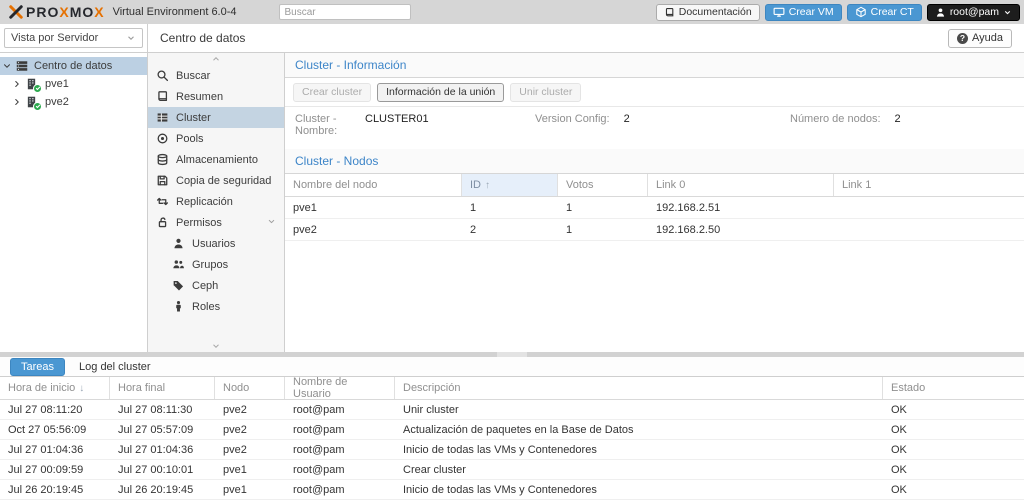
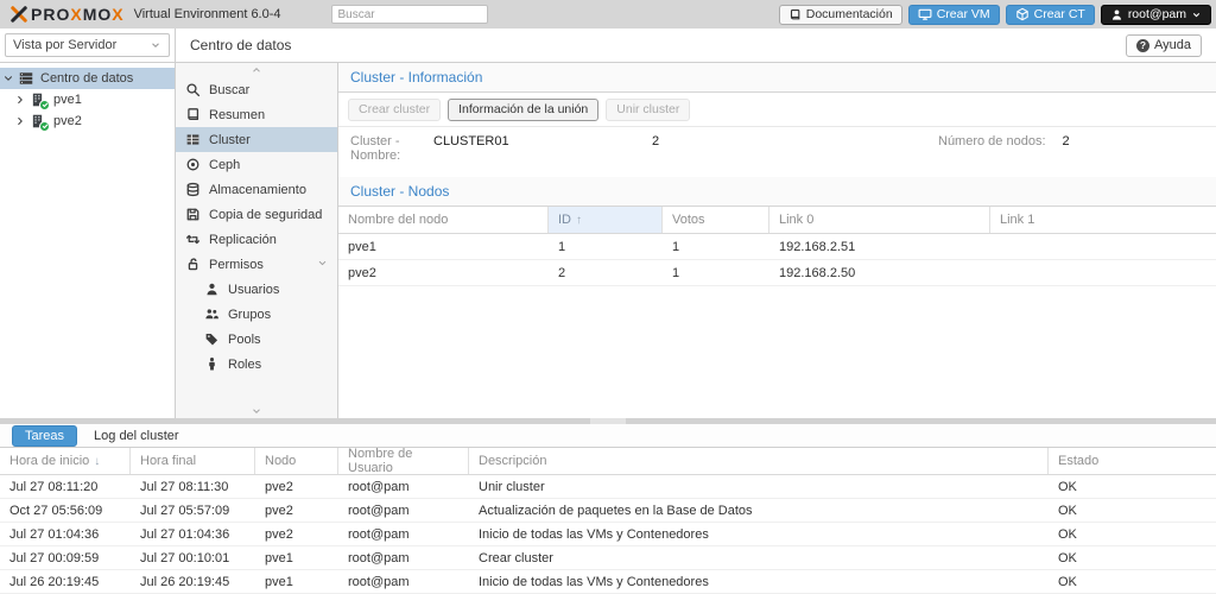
  PROXMOX
  Virtual Environment 6.0-4
  Buscar
  Documentación
  Crear VM
  Crear CT
  root@pam
  Vista por Servidor
  Centro de datos
  ?
  Ayuda
  Centro de datos
  pve1
  pve2
  Buscar
  Resumen
  Cluster
- Pools
+ Ceph
  Almacenamiento
  Copia de seguridad
  Replicación
  Permisos
  Usuarios
  Grupos
- Ceph
+ Pools
  Roles
  Cluster - Información
  Crear cluster
  Información de la unión
  Unir cluster
  Cluster - Nombre:
  CLUSTER01
- Version Config:
  2
  Número de nodos:
  2
  Cluster - Nodos
  Nombre del nodo
  ID
  ↑
  Votos
  Link 0
  Link 1
  pve1
  1
  1
  192.168.2.51
  pve2
  2
  1
  192.168.2.50
  Tareas
  Log del cluster
  Hora de inicio
  ↓
  Hora final
  Nodo
  Nombre de Usuario
  Descripción
  Estado
  Jul 27 08:11:20
  Jul 27 08:11:30
  pve2
  root@pam
  Unir cluster
  OK
  Oct 27 05:56:09
  Jul 27 05:57:09
  pve2
  root@pam
  Actualización de paquetes en la Base de Datos
  OK
  Jul 27 01:04:36
  Jul 27 01:04:36
  pve2
  root@pam
  Inicio de todas las VMs y Contenedores
  OK
  Jul 27 00:09:59
  Jul 27 00:10:01
  pve1
  root@pam
  Crear cluster
  OK
  Jul 26 20:19:45
  Jul 26 20:19:45
  pve1
  root@pam
  Inicio de todas las VMs y Contenedores
  OK
